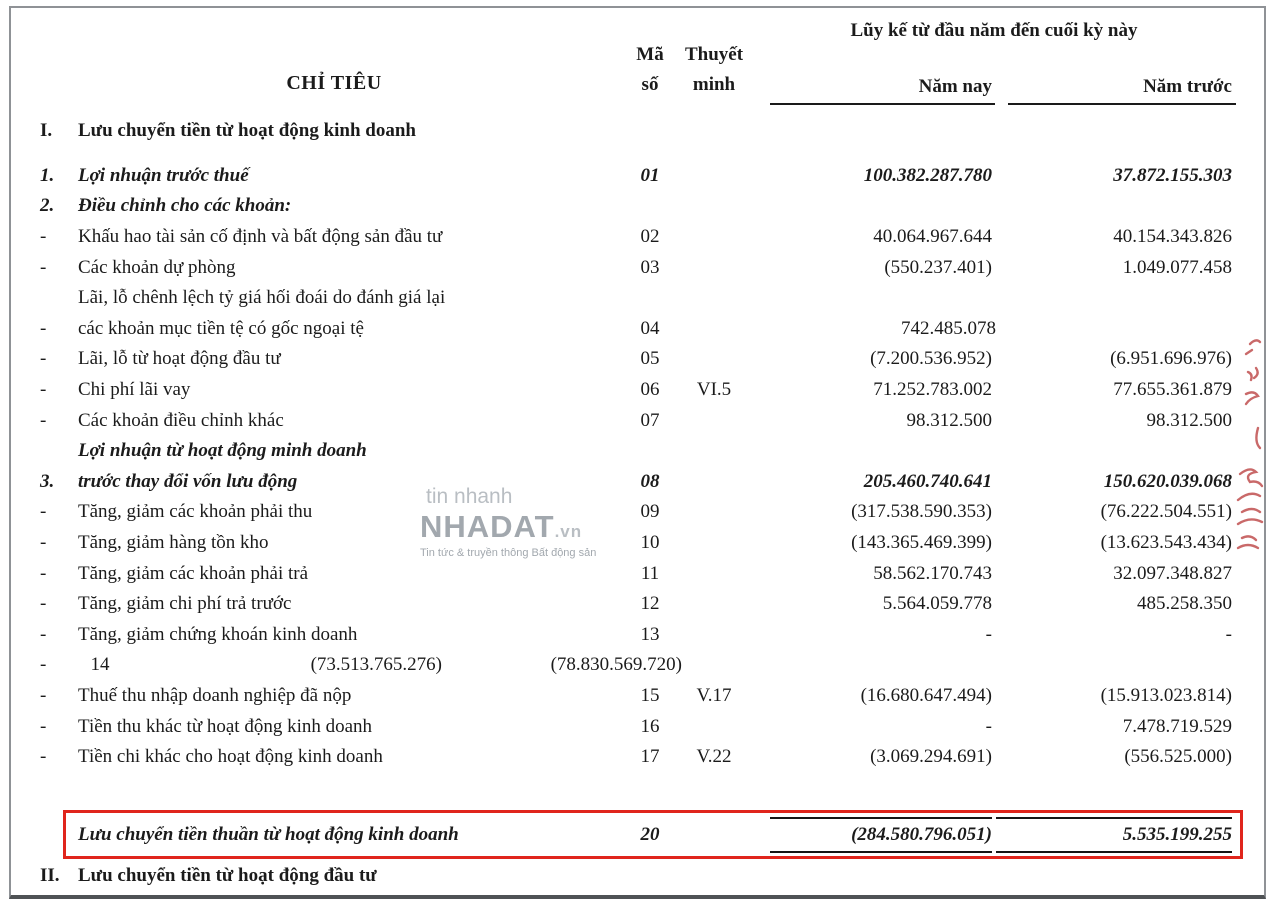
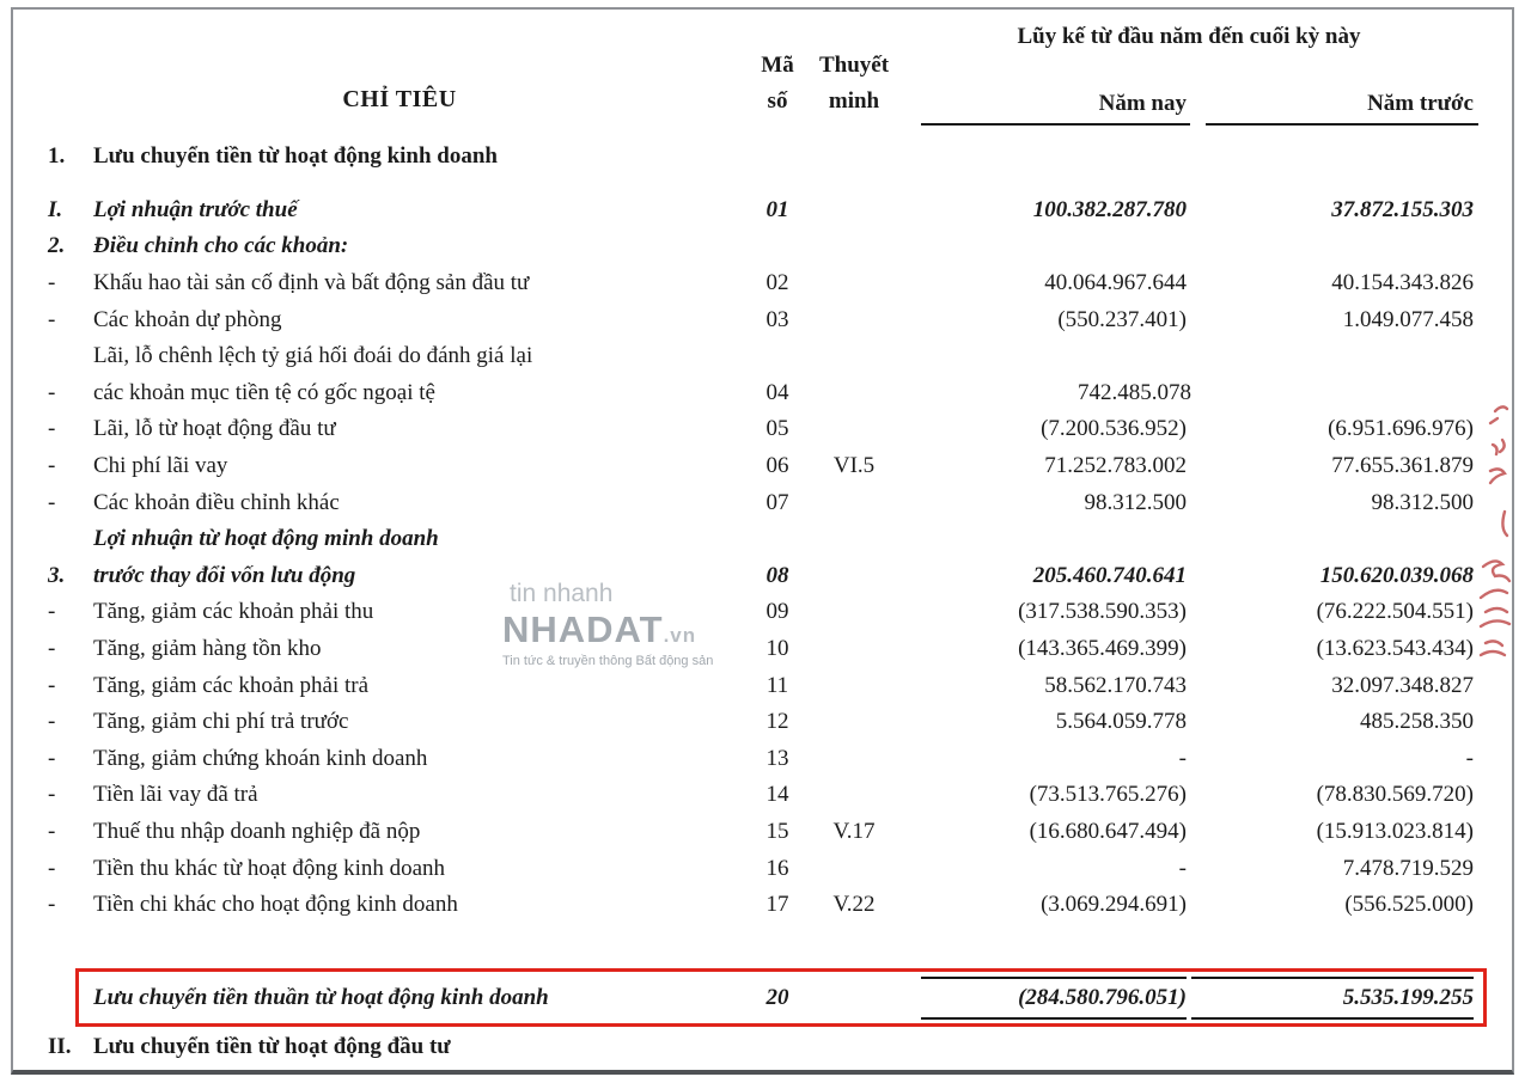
  CHỈ TIÊU
  Mã
  số
  Thuyết
  minh
  Lũy kế từ đầu năm đến cuối kỳ này
  Năm nay
  Năm trước
- I.
+ 1.
  Lưu chuyển tiền từ hoạt động kinh doanh
- 1.
+ I.
  Lợi nhuận trước thuế
  01
  100.382.287.780
  37.872.155.303
  2.
  Điều chỉnh cho các khoản:
  -
  Khấu hao tài sản cố định và bất động sản đầu tư
  02
  40.064.967.644
  40.154.343.826
  -
  Các khoản dự phòng
  03
  (550.237.401)
  1.049.077.458
  -
  Lãi, lỗ chênh lệch tỷ giá hối đoái do đánh giá lại
  các khoản mục tiền tệ có gốc ngoại tệ
  04
  742.485.078
  -
  Lãi, lỗ từ hoạt động đầu tư
  05
  (7.200.536.952)
  (6.951.696.976)
  -
  Chi phí lãi vay
  06
  VI.5
  71.252.783.002
  77.655.361.879
  -
  Các khoản điều chỉnh khác
  07
  98.312.500
  98.312.500
  3.
  Lợi nhuận từ hoạt động minh doanh
  trước thay đổi vốn lưu động
  08
  205.460.740.641
  150.620.039.068
  -
  Tăng, giảm các khoản phải thu
  09
  (317.538.590.353)
  (76.222.504.551)
  -
  Tăng, giảm hàng tồn kho
  10
  (143.365.469.399)
  (13.623.543.434)
  -
  Tăng, giảm các khoản phải trả
  11
  58.562.170.743
  32.097.348.827
  -
  Tăng, giảm chi phí trả trước
  12
  5.564.059.778
  485.258.350
  -
  Tăng, giảm chứng khoán kinh doanh
  13
  -
  -
  -
+ Tiền lãi vay đã trả
  14
  (73.513.765.276)
  (78.830.569.720)
  -
  Thuế thu nhập doanh nghiệp đã nộp
  15
  V.17
  (16.680.647.494)
  (15.913.023.814)
  -
  Tiền thu khác từ hoạt động kinh doanh
  16
  -
  7.478.719.529
  -
  Tiền chi khác cho hoạt động kinh doanh
  17
  V.22
  (3.069.294.691)
  (556.525.000)
  tin nhanh
  NHADAT.vn
  Tin tức & truyền thông Bất động sản
  Lưu chuyển tiền thuần từ hoạt động kinh doanh
  20
  (284.580.796.051)
  5.535.199.255
  II.
  Lưu chuyển tiền từ hoạt động đầu tư
